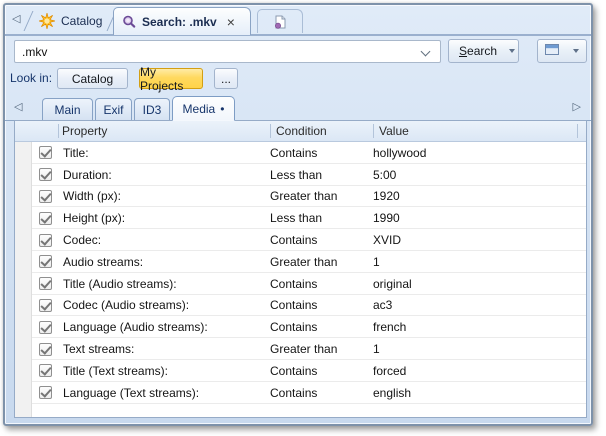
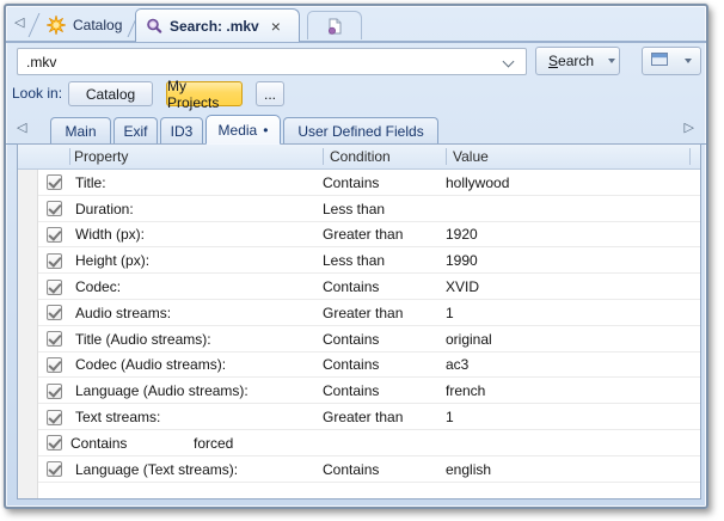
  ◁
  Catalog
  Search: .mkv
  ×
  .mkv
  Search
  Look in:
  Catalog
  My Projects
  ...
  ◁
  Main
  Exif
  ID3
  Media
  •
+ User Defined Fields
  ▷
  Property
  Condition
  Value
  Title:
  Contains
  hollywood
  Duration:
  Less than
- 5:00
  Width (px):
  Greater than
  1920
  Height (px):
  Less than
  1990
  Codec:
  Contains
  XVID
  Audio streams:
  Greater than
  1
  Title (Audio streams):
  Contains
  original
  Codec (Audio streams):
  Contains
  ac3
  Language (Audio streams):
  Contains
  french
  Text streams:
  Greater than
  1
- Title (Text streams):
  Contains
  forced
  Language (Text streams):
  Contains
  english
